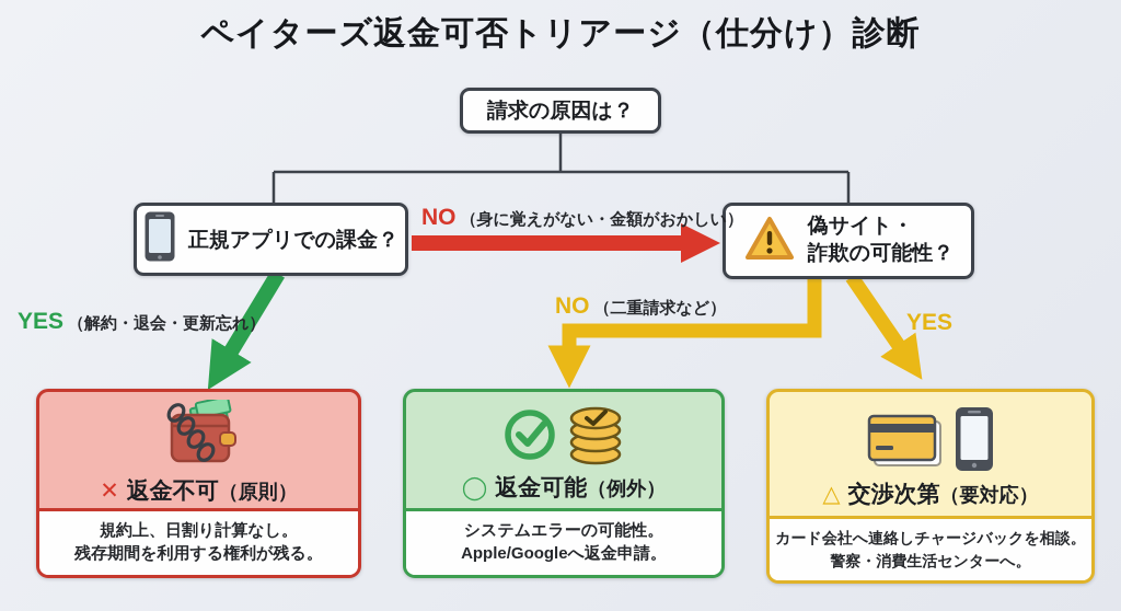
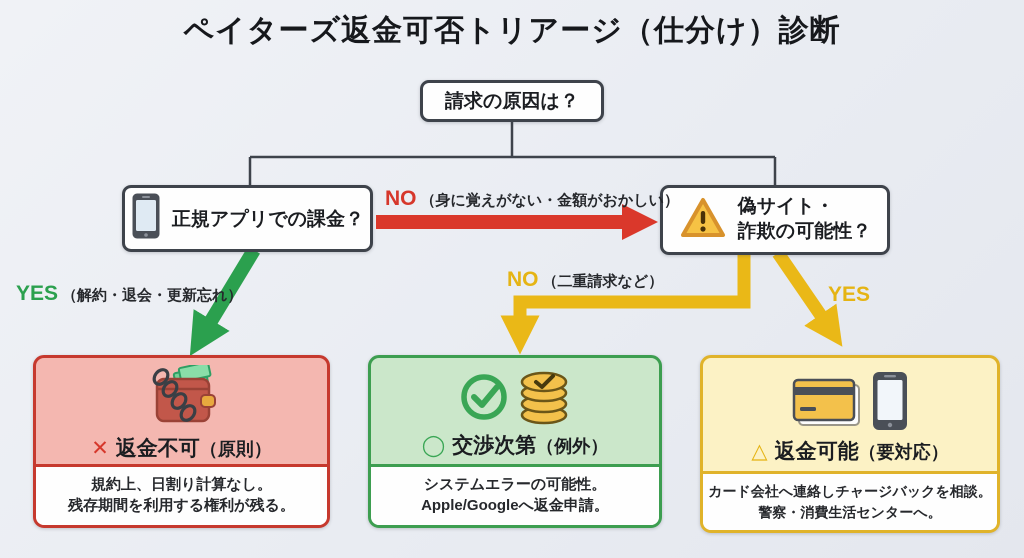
  ペイターズ返金可否トリアージ（仕分け）診断
  請求の原因は？
  正規アプリでの課金？
  偽サイト・
  詐欺の可能性？
  NO （身に覚えがない・金額がおかしい）
  YES （解約・退会・更新忘れ）
  NO （二重請求など）
  YES
  ✕ 返金不可（原則）
  規約上、日割り計算なし。
  残存期間を利用する権利が残る。
- ◯ 返金可能（例外）
+ ◯ 交渉次第（例外）
  システムエラーの可能性。
  Apple/Googleへ返金申請。
- △ 交渉次第（要対応）
+ △ 返金可能（要対応）
  カード会社へ連絡しチャージバックを相談。
  警察・消費生活センターへ。
